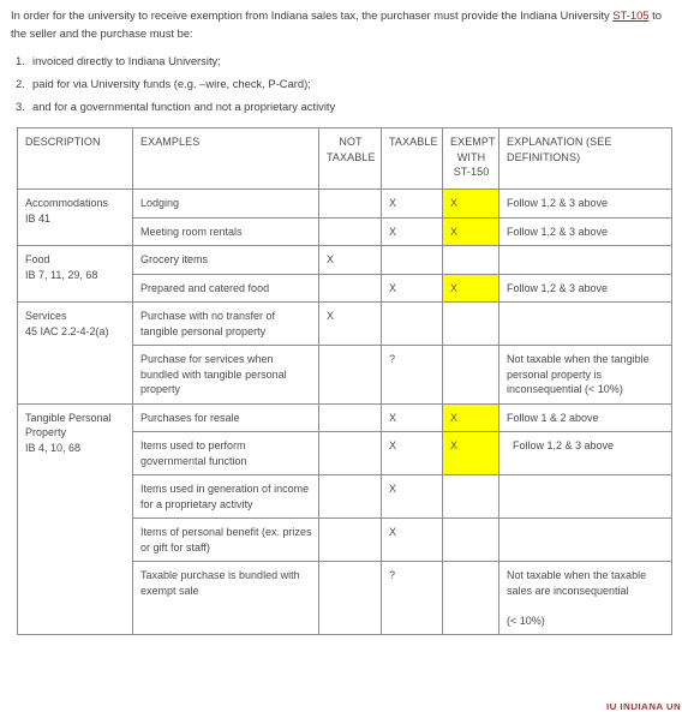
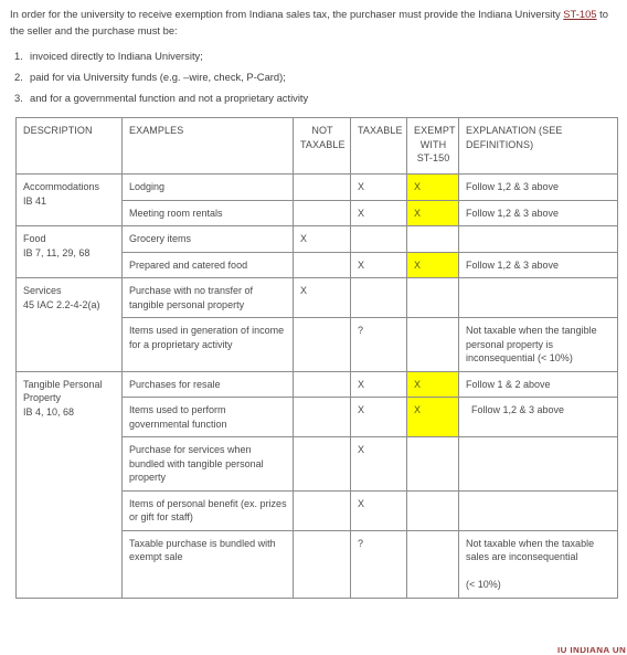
  In order for the university to receive exemption from Indiana sales tax, the purchaser must provide the Indiana University ST-105 to the seller and the purchase must be:
  1.
  invoiced directly to Indiana University;
  2.
  paid for via University funds (e.g. –wire, check, P-Card);
  3.
  and for a governmental function and not a proprietary activity
  DESCRIPTION	EXAMPLES	NOT TAXABLE	TAXABLE	EXEMPT WITH ST-150	EXPLANATION (SEE DEFINITIONS)
  AccommodationsIB 41	Lodging		X	X	Follow 1,2 & 3 above
  Meeting room rentals		X	X	Follow 1,2 & 3 above
  FoodIB 7, 11, 29, 68	Grocery items	X
  Prepared and catered food		X	X	Follow 1,2 & 3 above
  Services45 IAC 2.2-4-2(a)	Purchase with no transfer of tangible personal property	X
- Purchase for services when bundled with tangible personal property		?		Not taxable when the tangible personal property is inconsequential (< 10%)
+ Items used in generation of income for a proprietary activity		?		Not taxable when the tangible personal property is inconsequential (< 10%)
  Tangible Personal PropertyIB 4, 10, 68	Purchases for resale		X	X	Follow 1 & 2 above
  Items used to perform governmental function		X	X	Follow 1,2 & 3 above
- Items used in generation of income for a proprietary activity		X
+ Purchase for services when bundled with tangible personal property		X
  Items of personal benefit (ex. prizes or gift for staff)		X
  Taxable purchase is bundled with exempt sale		?		Not taxable when the taxable sales are inconsequential(< 10%)
